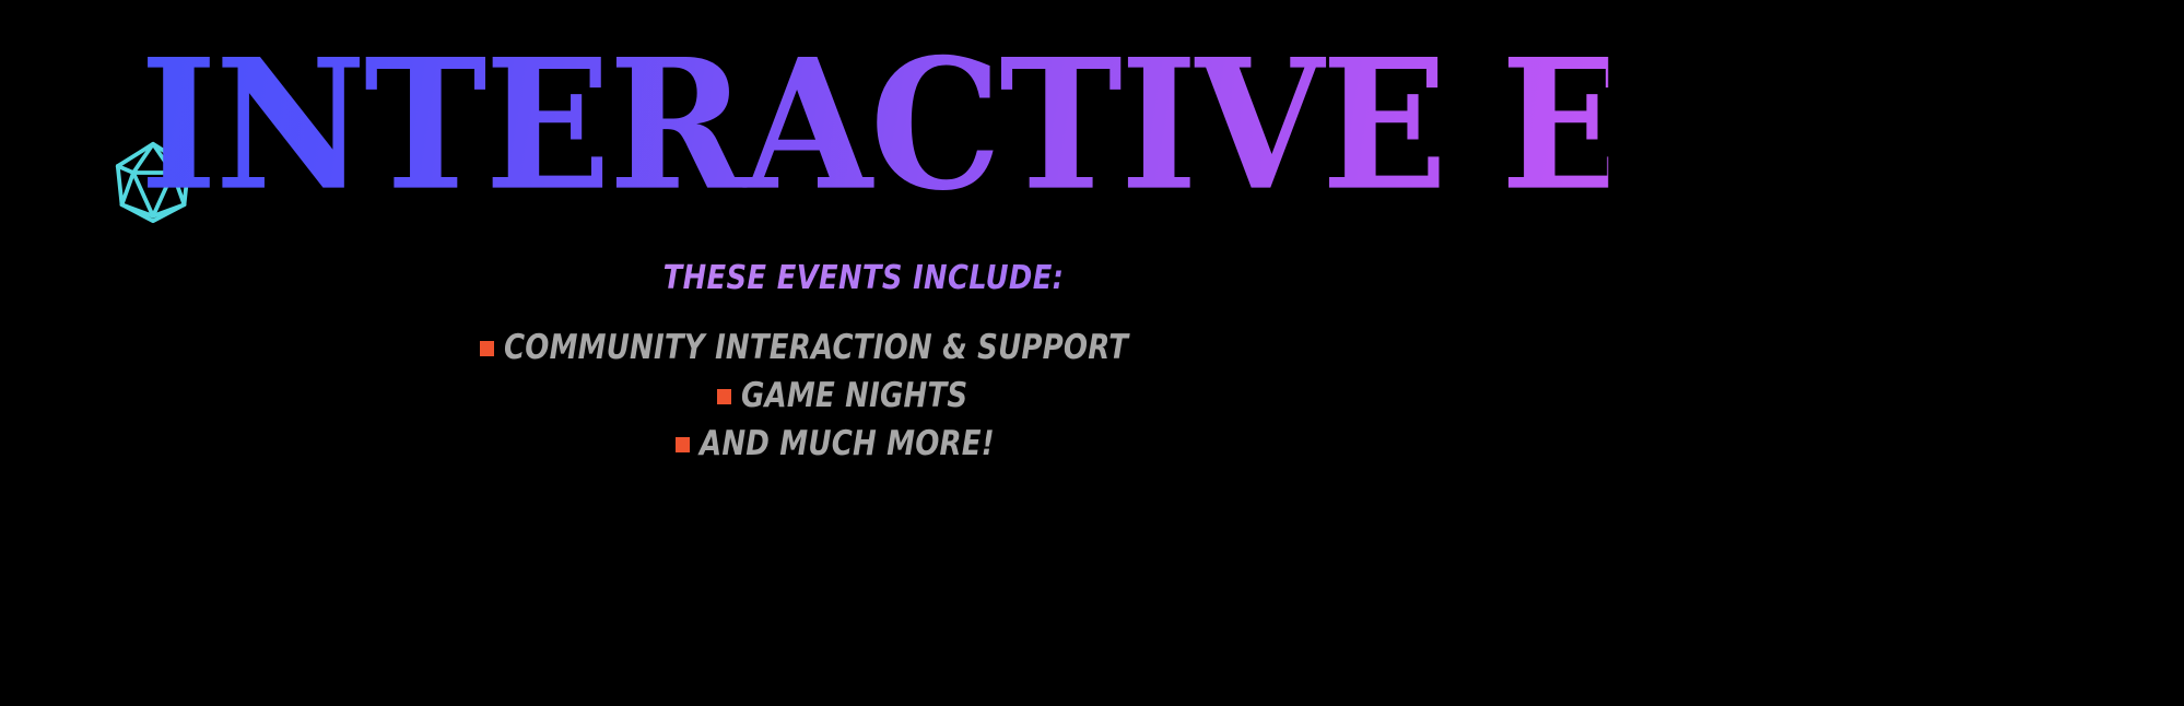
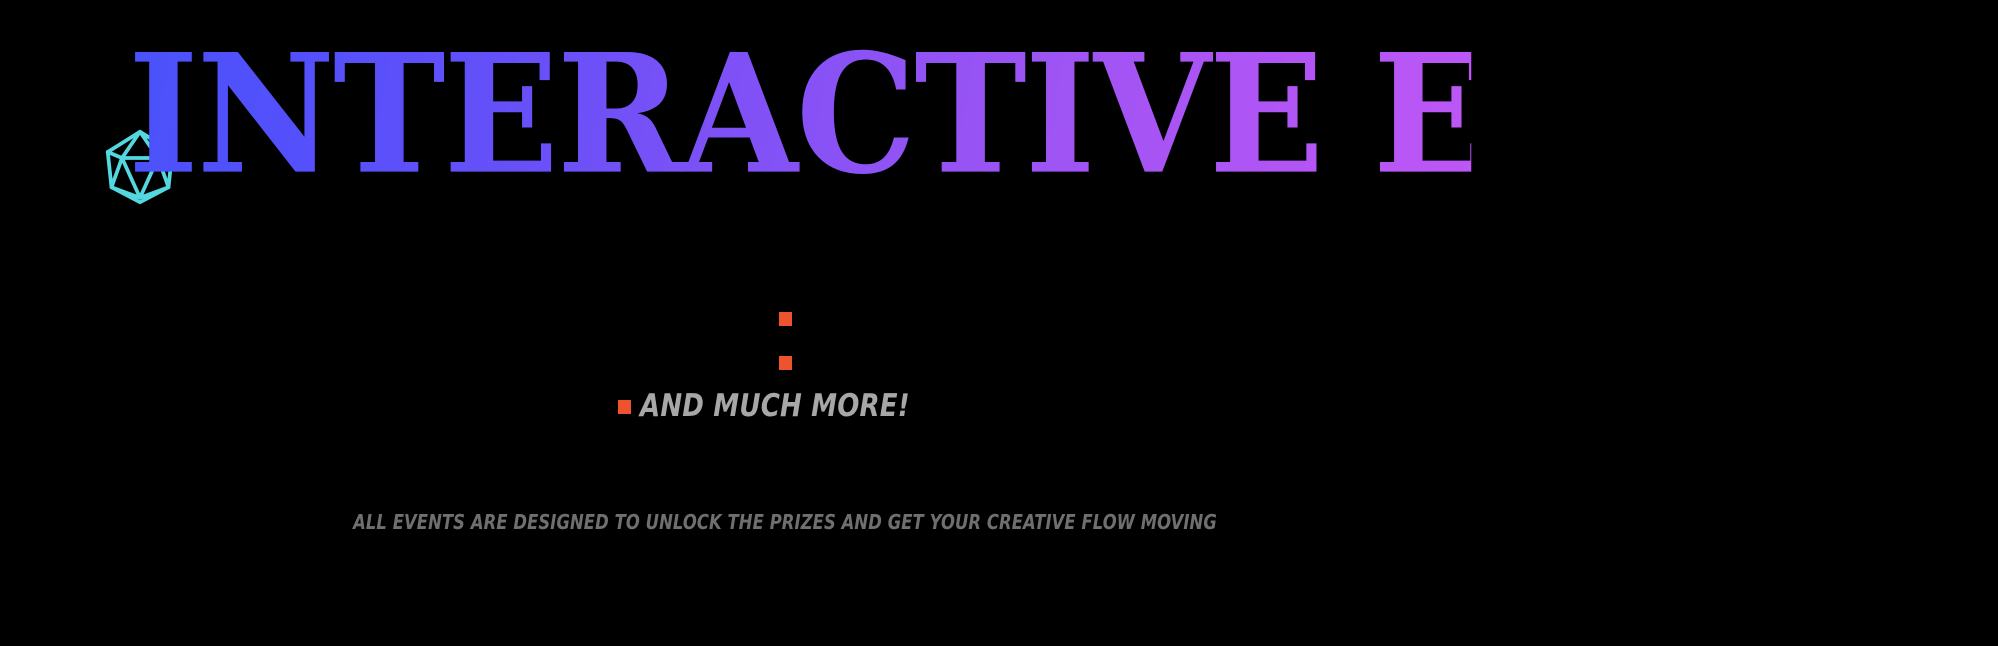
  INTERACTIVE EVENT
- THESE EVENTS INCLUDE:
- COMMUNITY INTERACTION & SUPPORT
- GAME NIGHTS
  AND MUCH MORE!
+ ALL EVENTS ARE DESIGNED TO UNLOCK THE PRIZES AND GET YOUR CREATIVE FLOW MOVING
